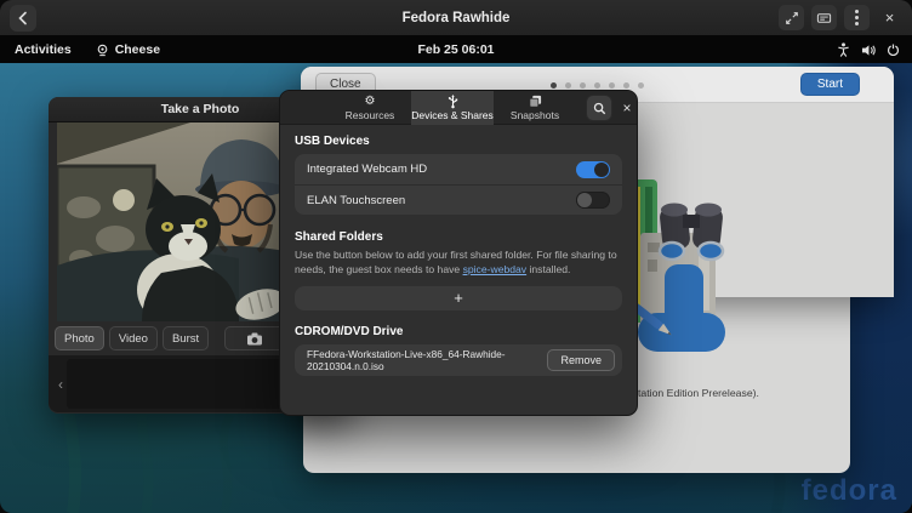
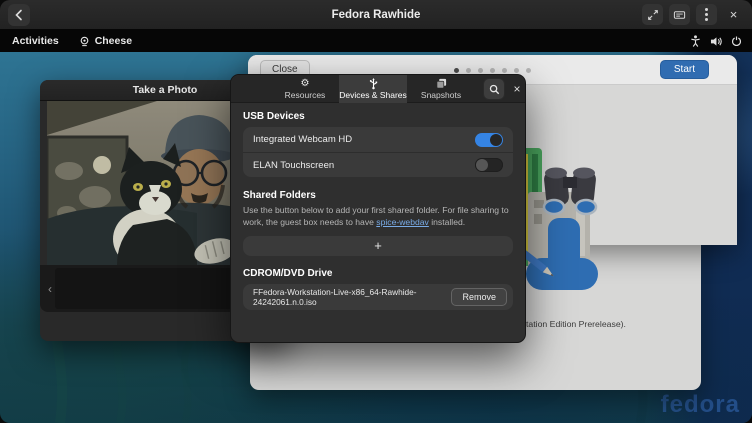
  Fedora Rawhide
  ×
  fedora
  Close
  Start
  tation Edition Prerelease).
  Take a Photo
- Photo
- Video
- Burst
  ‹
  ⚙
  Resources
  Devices & Shares
  Snapshots
  ×
  USB Devices
  Integrated Webcam HD
  ELAN Touchscreen
  Shared Folders
- Use the button below to add your first shared folder. For file sharing to needs, the guest box needs to have spice-webdav installed.
+ Use the button below to add your first shared folder. For file sharing to work, the guest box needs to have spice-webdav installed.
  +
  CDROM/DVD Drive
- FFedora-Workstation-Live-x86_64-Rawhide-20210304.n.0.iso
+ FFedora-Workstation-Live-x86_64-Rawhide-24242061.n.0.iso
  Remove
  Activities
  Cheese
- Feb 25 06:01
